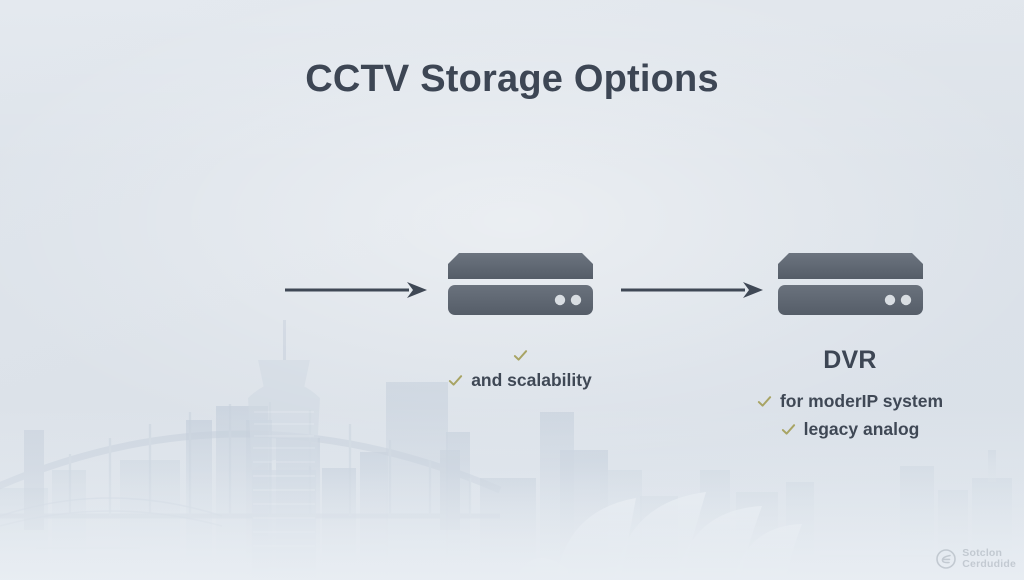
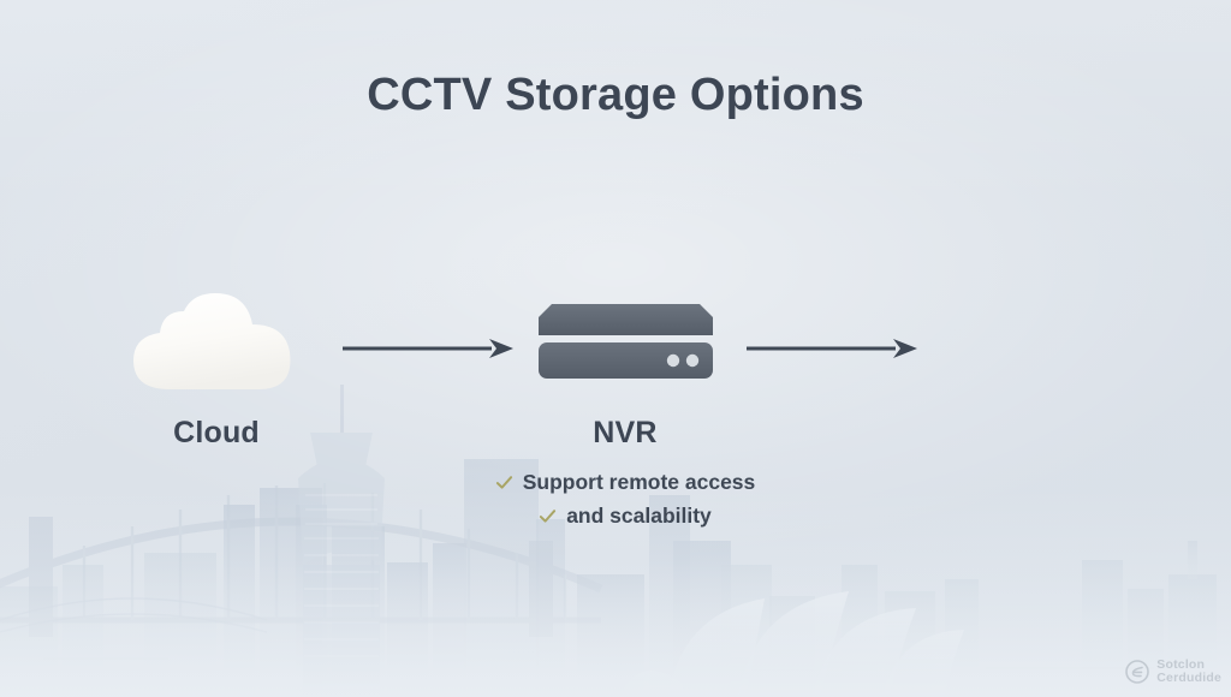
  CCTV Storage Options
+ Cloud
+ NVR
+ Support remote access
  and scalability
- DVR
- for moderIP system
- legacy analog
  Sotclon
  Cerdudide
